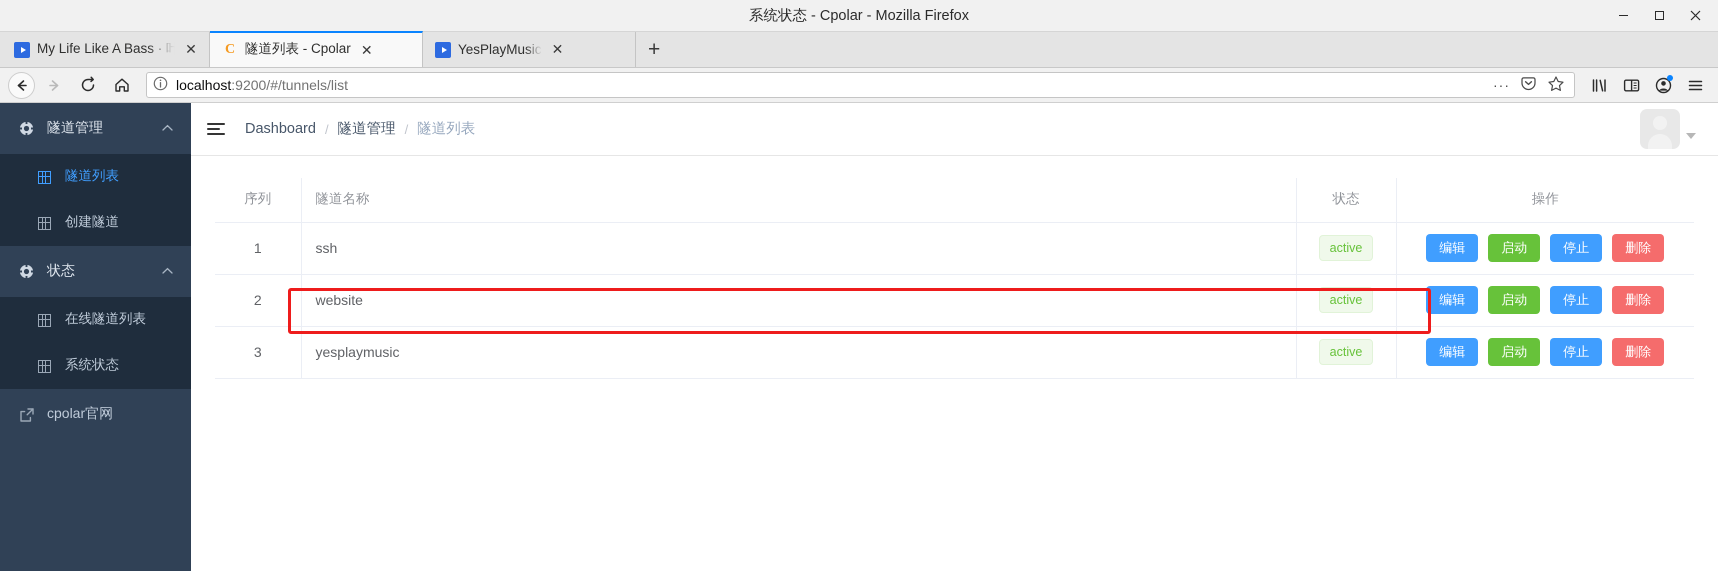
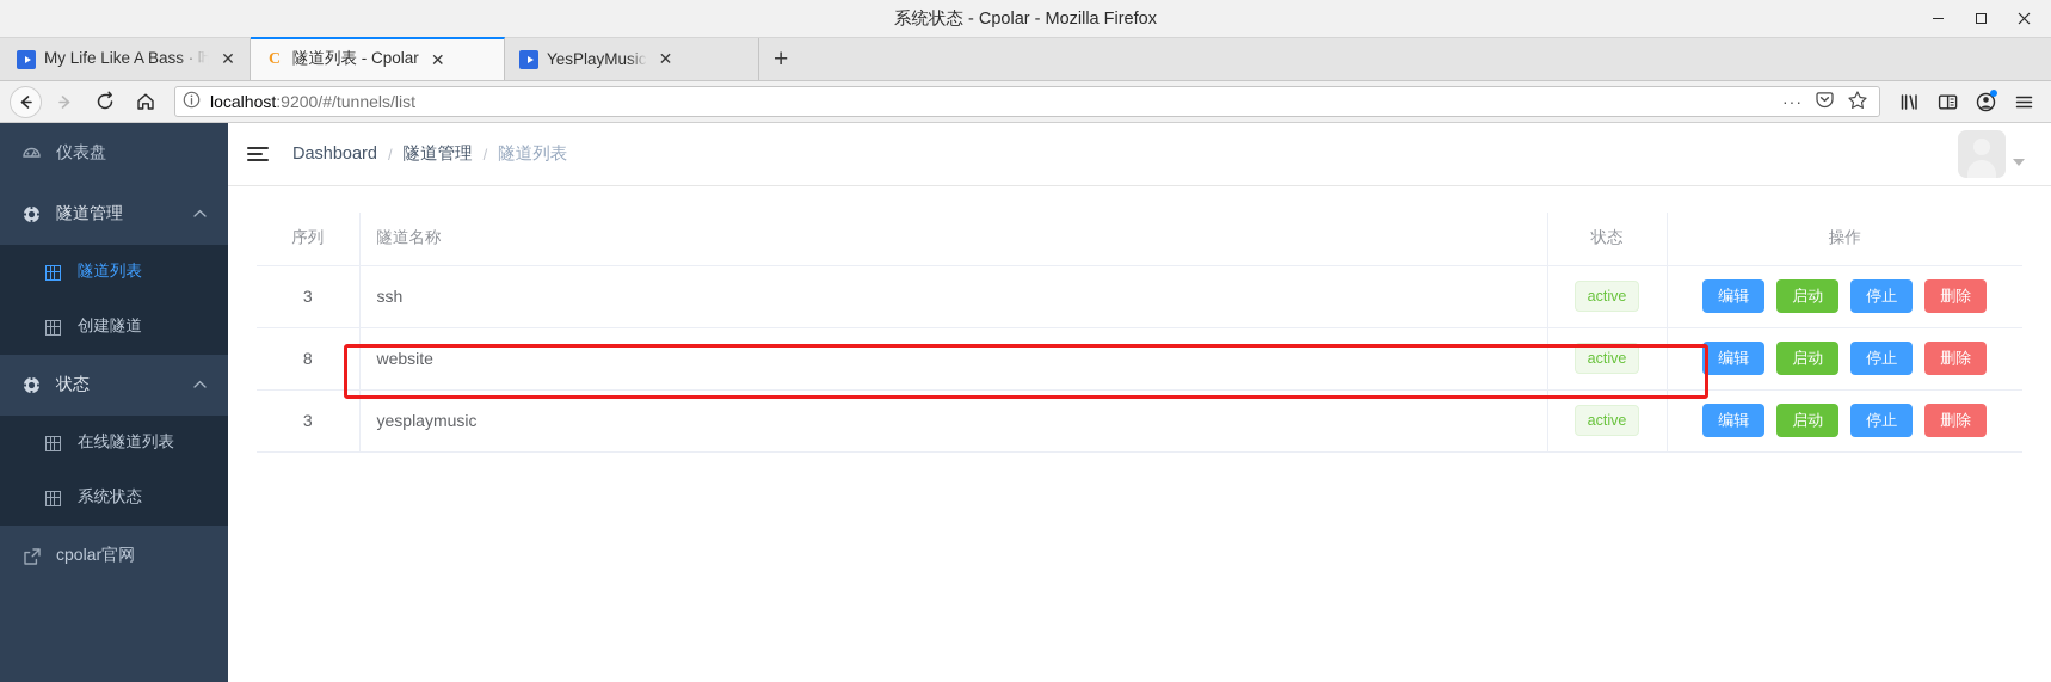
  系统状态 - Cpolar - Mozilla Firefox
  My Life Like A Bass · 叶
  ✕
  C
  隧道列表 - Cpolar
  ✕
  YesPlayMusic
  ✕
  +
  localhost:9200/#/tunnels/list
  ···
+ 仪表盘
  隧道管理
  隧道列表
  创建隧道
  状态
  在线隧道列表
  系统状态
  cpolar官网
  Dashboard
  /
  隧道管理
  /
  隧道列表
  序列	隧道名称	状态	操作
- 1	ssh	active	编辑 启动 停止 删除
+ 3	ssh	active	编辑 启动 停止 删除
- 2	website	active	编辑 启动 停止 删除
+ 8	website	active	编辑 启动 停止 删除
  3	yesplaymusic	active	编辑 启动 停止 删除
